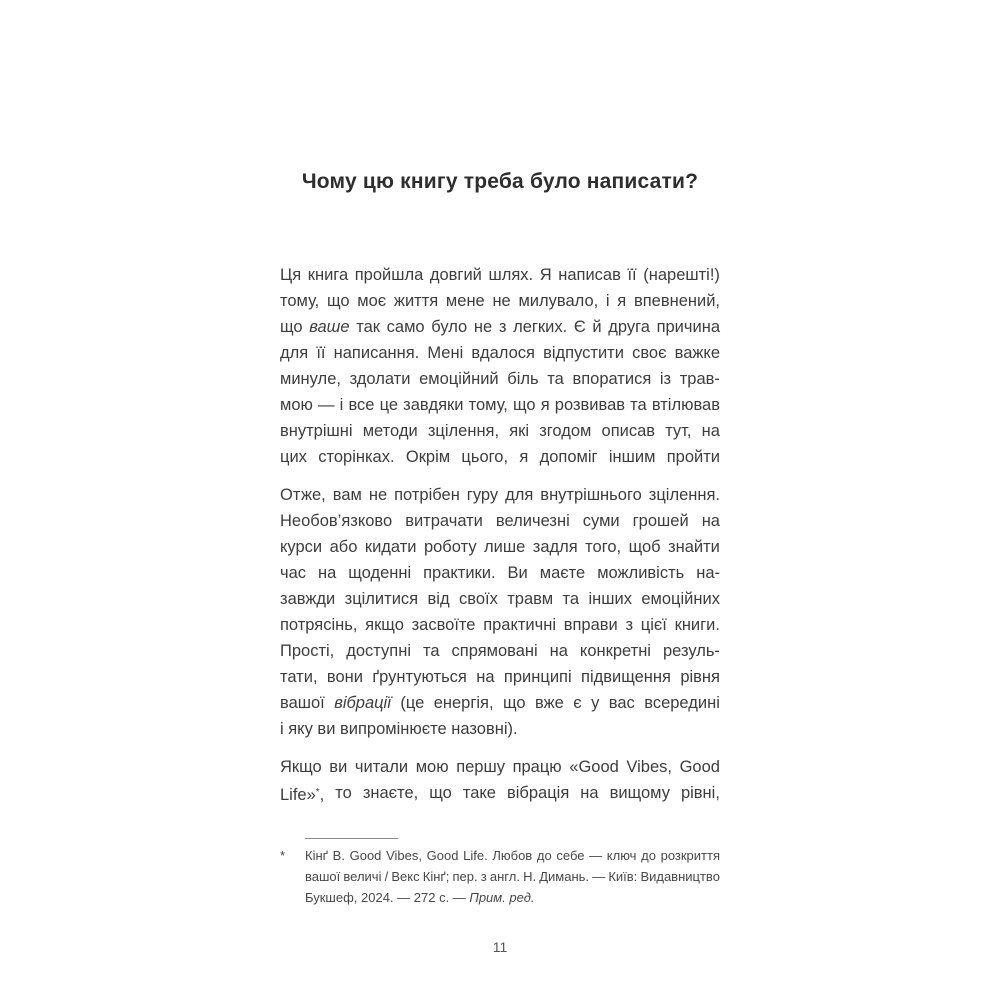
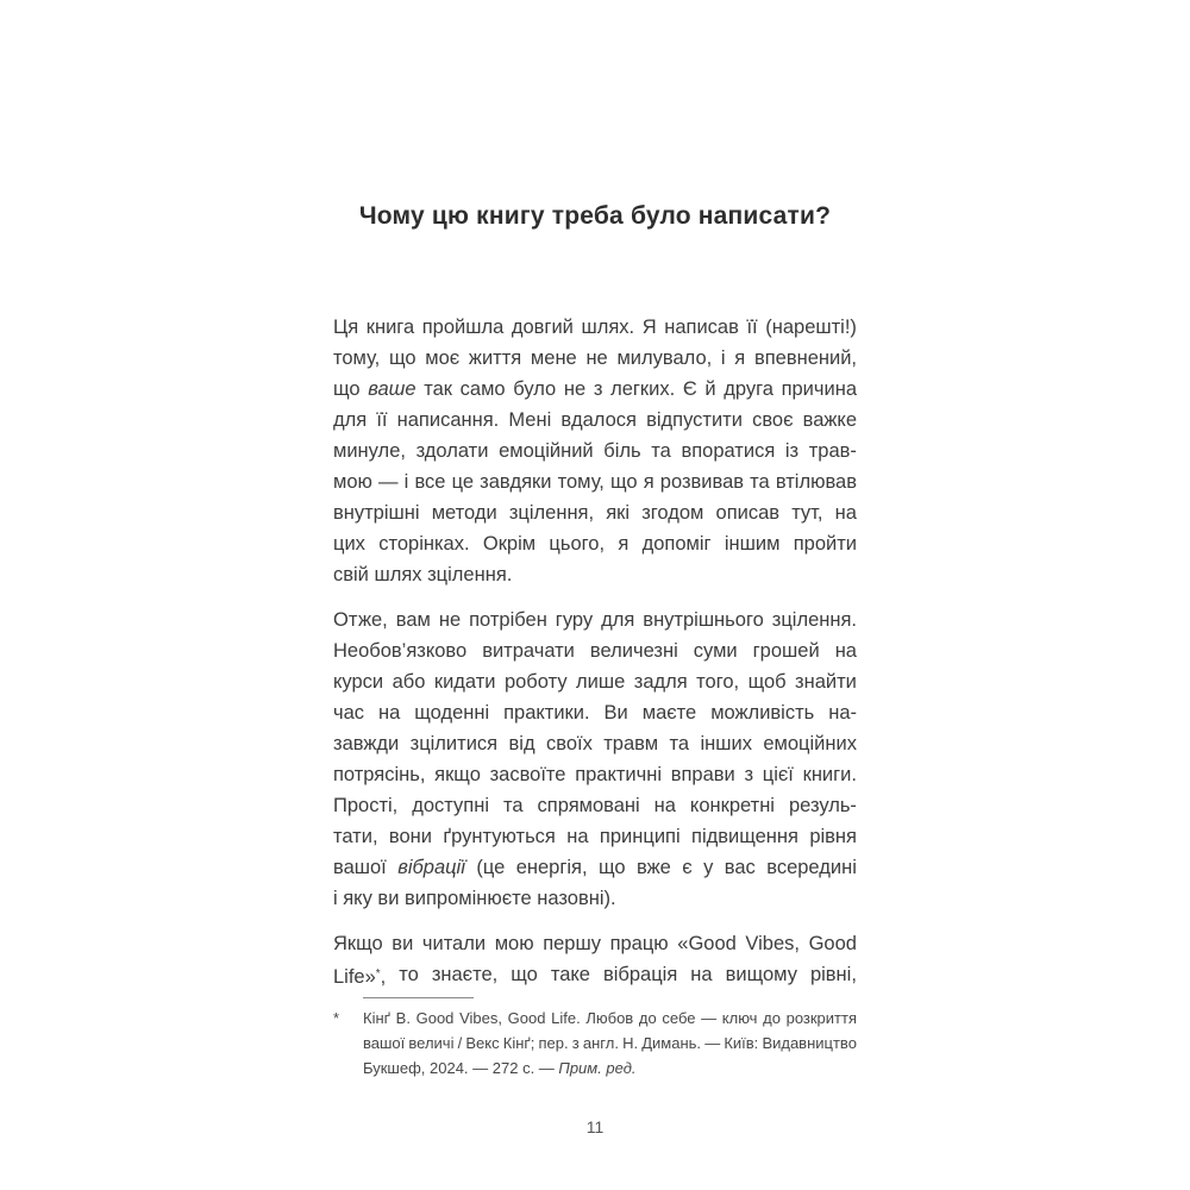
  Чому цю книгу треба було написати?
  Ця
  книга
  пройшла
  довгий
  шлях.
  Я
  написав
  її
  (нарешті!)
  тому,
  що
  моє
  життя
  мене
  не
  милувало,
  і
  я
  впевнений,
  що
  ваше
  так
  само
  було
  не
  з
  легких.
  Є
  й
  друга
  причина
  для
  її
  написання.
  Мені
  вдалося
  відпустити
  своє
  важке
  минуле,
  здолати
  емоційний
  біль
  та
  впоратися
  із
  трав-
  мою
  —
  і
  все
  це
  завдяки
  тому,
  що
  я
  розвивав
  та
  втілював
  внутрішні
  методи
  зцілення,
  які
  згодом
  описав
  тут,
  на
  цих
  сторінках.
  Окрім
  цього,
  я
  допоміг
  іншим
  пройти
+ свій шлях зцілення.
  Отже,
  вам
  не
  потрібен
  гуру
  для
  внутрішнього
  зцілення.
  Необов’язково
  витрачати
  величезні
  суми
  грошей
  на
  курси
  або
  кидати
  роботу
  лише
  задля
  того,
  щоб
  знайти
  час
  на
  щоденні
  практики.
  Ви
  маєте
  можливість
  на-
  завжди
  зцілитися
  від
  своїх
  травм
  та
  інших
  емоційних
  потрясінь,
  якщо
  засвоїте
  практичні
  вправи
  з
  цієї
  книги.
  Прості,
  доступні
  та
  спрямовані
  на
  конкретні
  резуль-
  тати,
  вони
  ґрунтуються
  на
  принципі
  підвищення
  рівня
  вашої
  вібрації
  (це
  енергія,
  що
  вже
  є
  у
  вас
  всередині
  і яку ви випромінюєте назовні).
  Якщо
  ви
  читали
  мою
  першу
  працю
  «Good
  Vibes,
  Good
  Life»*,
  то
  знаєте,
  що
  таке
  вібрація
  на
  вищому
  рівні,
  *
  Кінґ
  В.
  Good
  Vibes,
  Good
  Life.
  Любов
  до
  себе
  —
  ключ
  до
  розкриття
  вашої
  величі
  /
  Векс
  Кінґ;
  пер.
  з
  англ.
  Н.
  Димань.
  —
  Київ:
  Видавництво
  Букшеф, 2024. — 272 с. — Прим. ред.
  11
